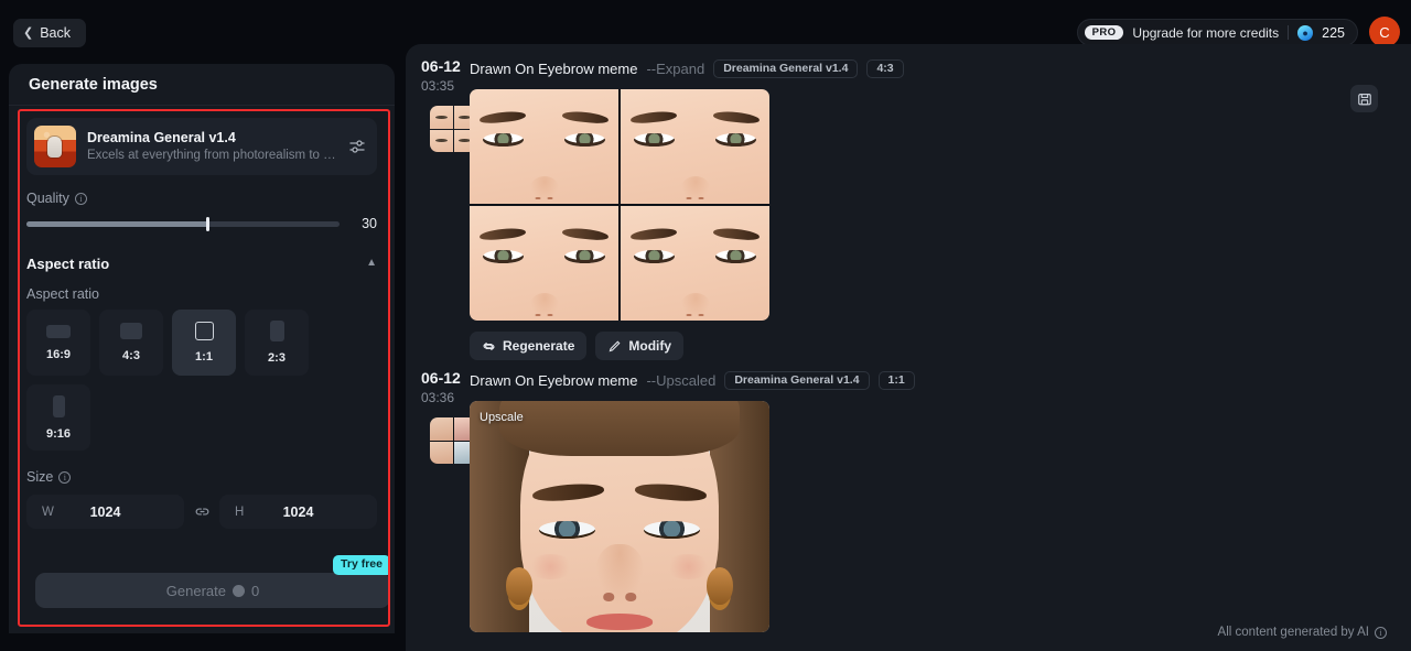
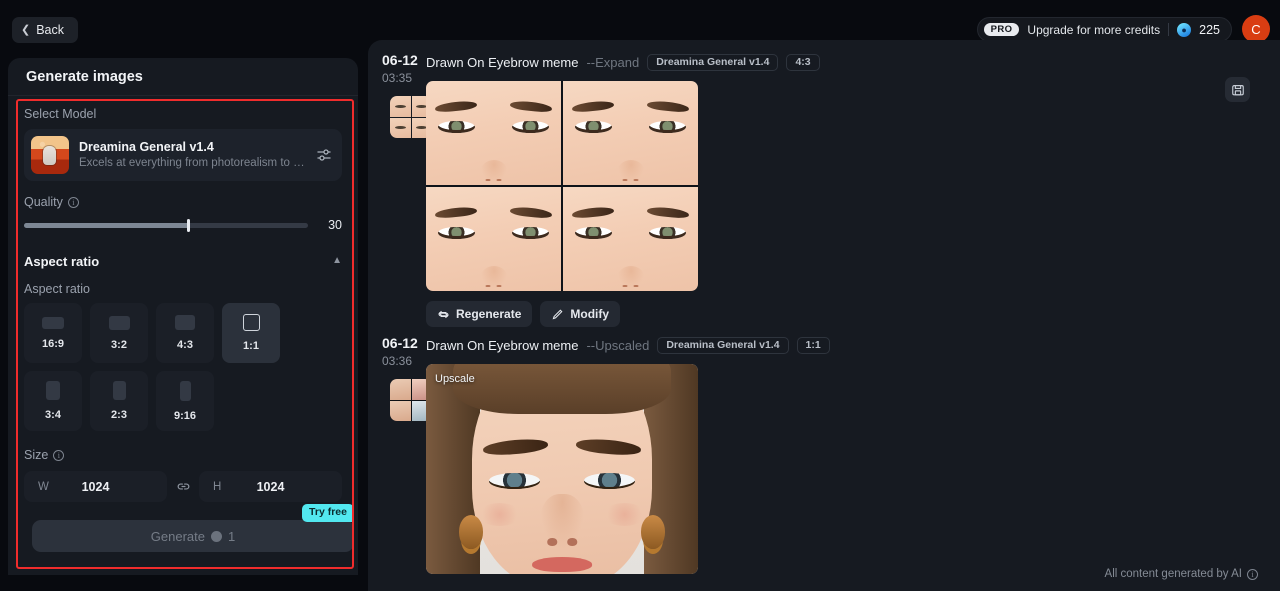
  ❮
  Back
  PRO
  Upgrade for more credits
  ●
  225
  C
  Generate images
+ Select Model
  Dreamina General v1.4
  Excels at everything from photorealism to pa
  Quality
  i
  30
  Aspect ratio
  ▲
  Aspect ratio
  16:9
+ 3:2
  4:3
  1:1
+ 3:4
  2:3
  9:16
  Size
  i
  W
  1024
  H
  1024
  Try free
  Generate
- 0
+ 1
  06-12
  03:35
  Drawn On Eyebrow meme
  --Expand
  Dreamina General v1.4
  4:3
  Regenerate
  Modify
  06-12
  03:36
  Drawn On Eyebrow meme
  --Upscaled
  Dreamina General v1.4
  1:1
  Upscale
  All content generated by AI
  i
